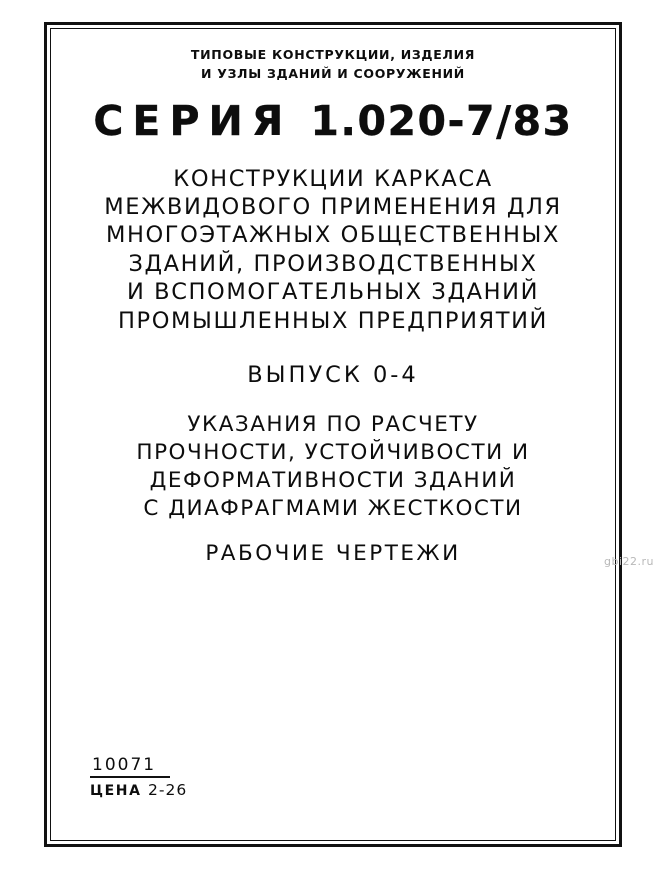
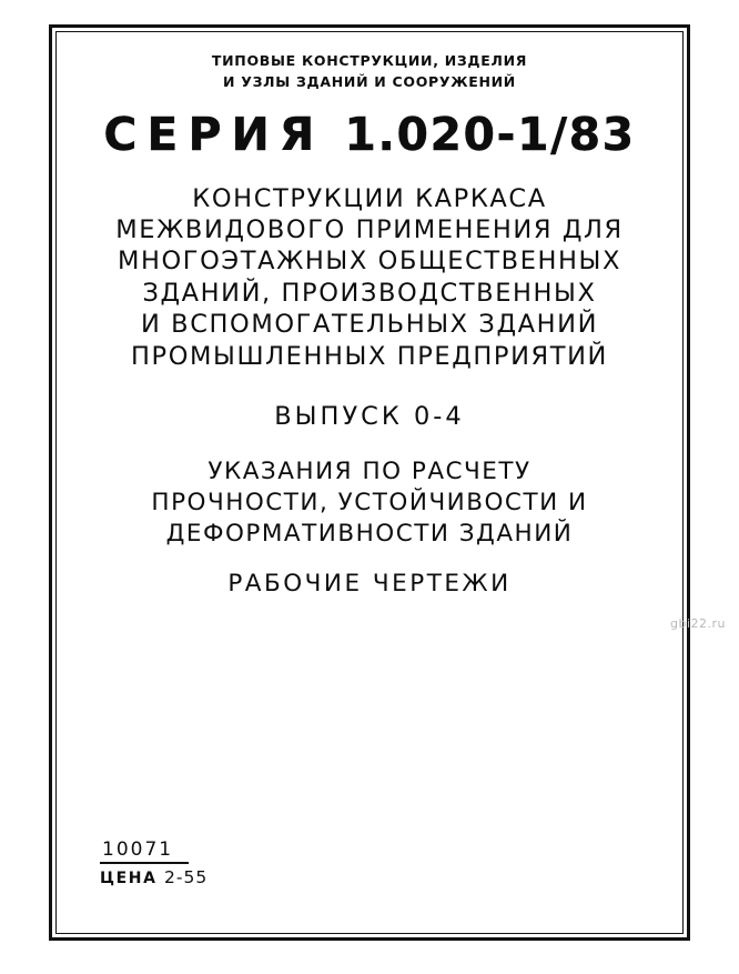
  ТИПОВЫЕ КОНСТРУКЦИИ, ИЗДЕЛИЯ
  И УЗЛЫ ЗДАНИЙ И СООРУЖЕНИЙ
- СЕРИЯ 1.020-7/83
+ СЕРИЯ 1.020-1/83
  КОНСТРУКЦИИ КАРКАСА
  МЕЖВИДОВОГО ПРИМЕНЕНИЯ ДЛЯ
  МНОГОЭТАЖНЫХ ОБЩЕСТВЕННЫХ
  ЗДАНИЙ, ПРОИЗВОДСТВЕННЫХ
  И ВСПОМОГАТЕЛЬНЫХ ЗДАНИЙ
  ПРОМЫШЛЕННЫХ ПРЕДПРИЯТИЙ
  ВЫПУСК 0-4
  УКАЗАНИЯ ПО РАСЧЕТУ
  ПРОЧНОСТИ, УСТОЙЧИВОСТИ И
  ДЕФОРМАТИВНОСТИ ЗДАНИЙ
- С ДИАФРАГМАМИ ЖЕСТКОСТИ
  РАБОЧИЕ ЧЕРТЕЖИ
  10071
- ЦЕНА 2-26
+ ЦЕНА 2-55
  gbi22.ru
